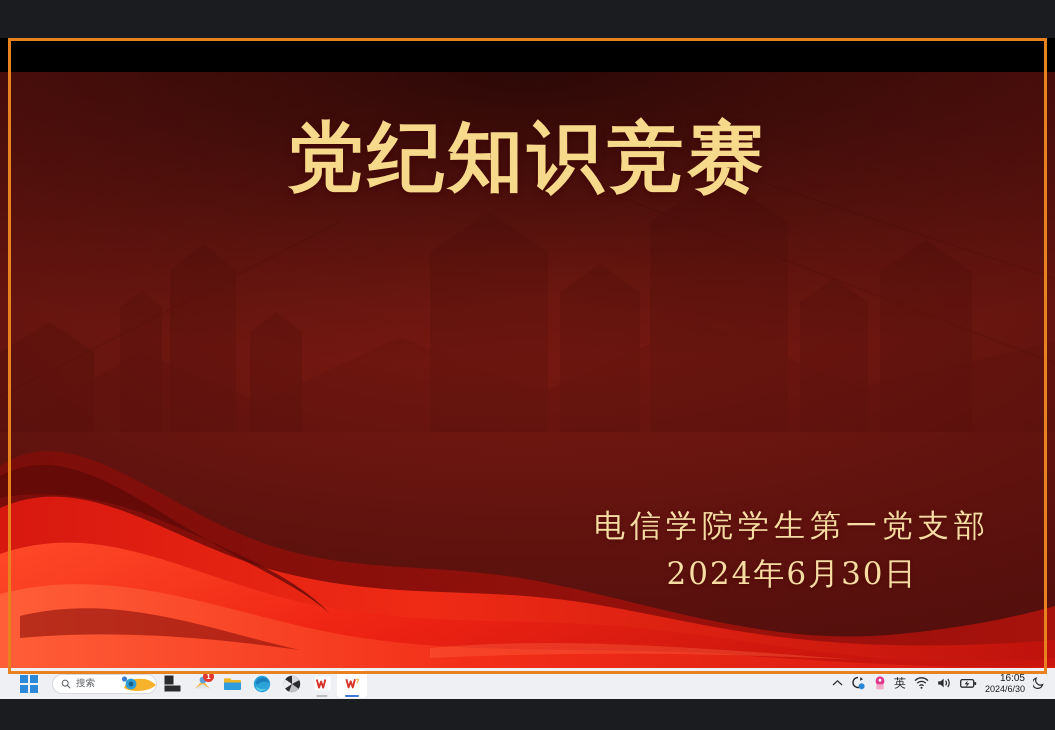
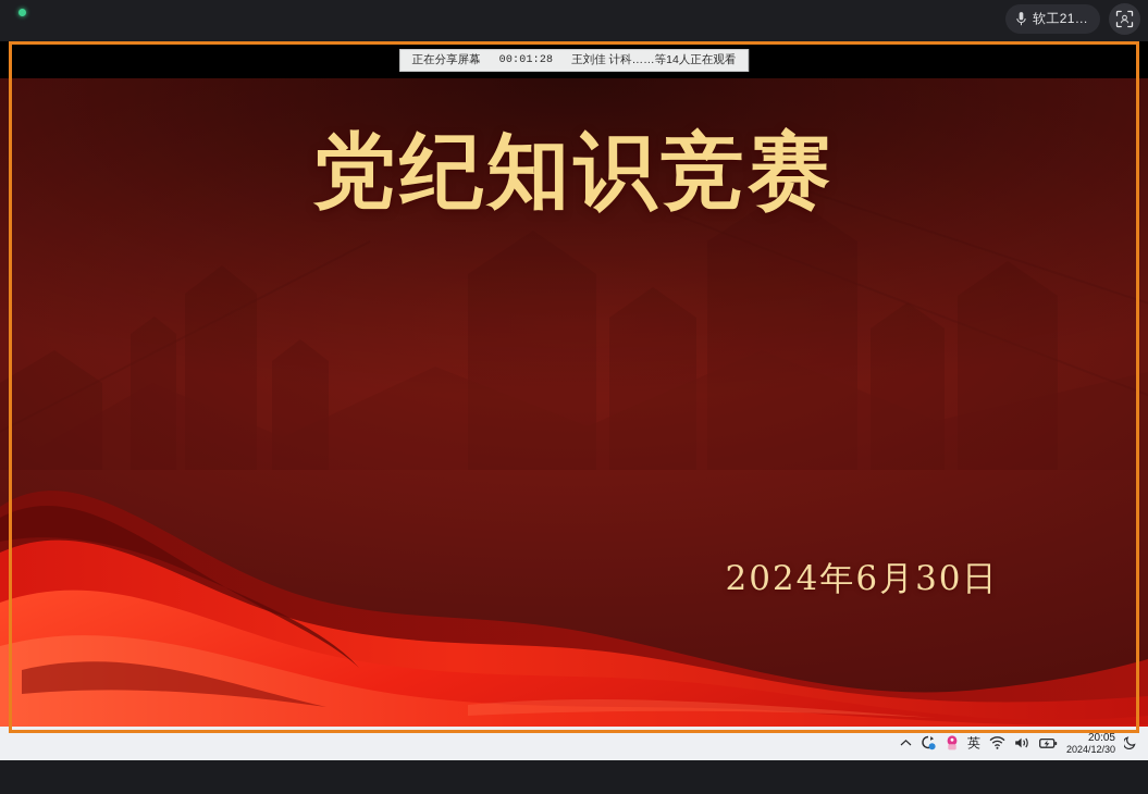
+ 软工21…
+ 正在分享屏幕
+ 00:01:28
+ 王刘佳 计科……等14人正在观看
  党纪知识竞赛
- 电信学院学生第一党支部
  2024年6月30日
- 搜索
- 1
- ?
  英
- 16:05
+ 20:05
- 2024/6/30
+ 2024/12/30
